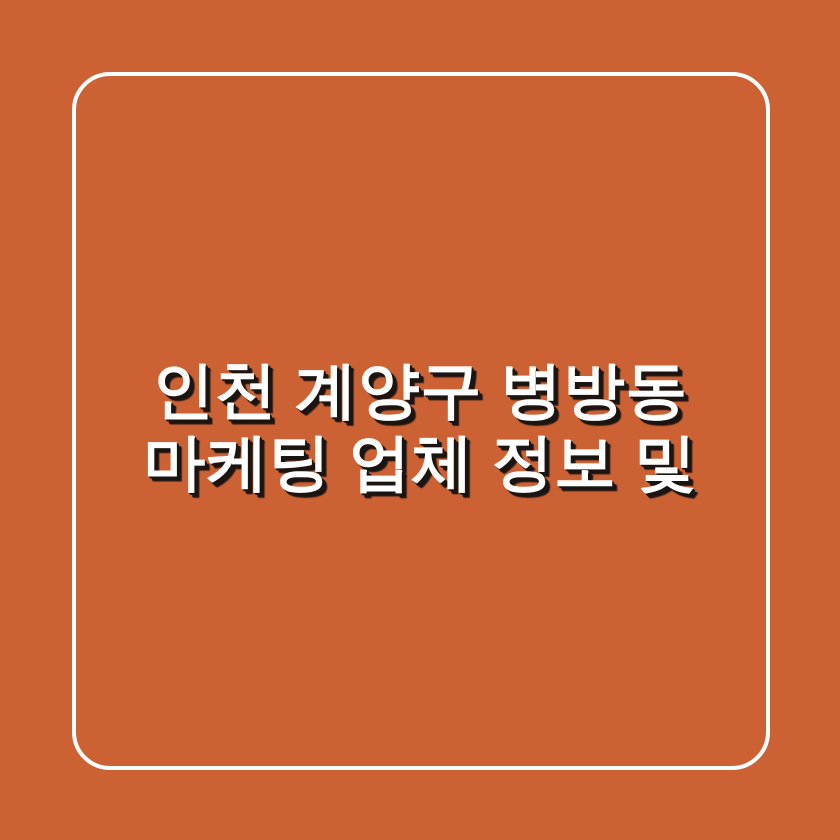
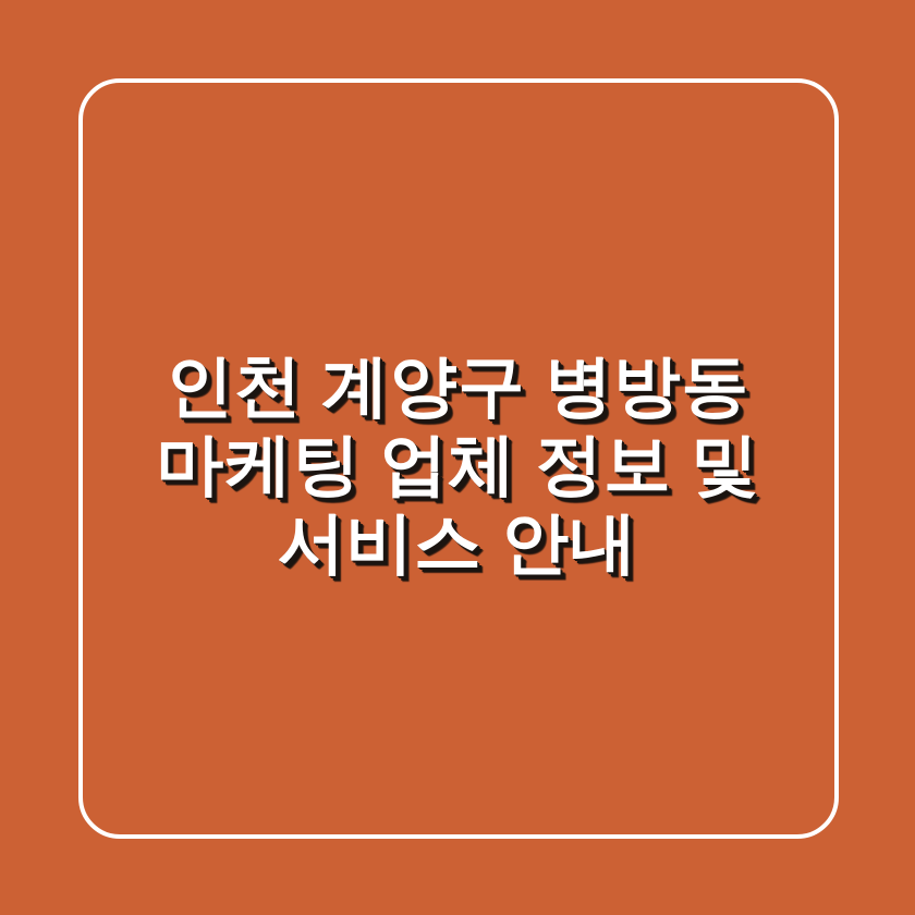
  인천 계양구 병방동
  마케팅 업체 정보 및
+ 서비스 안내
